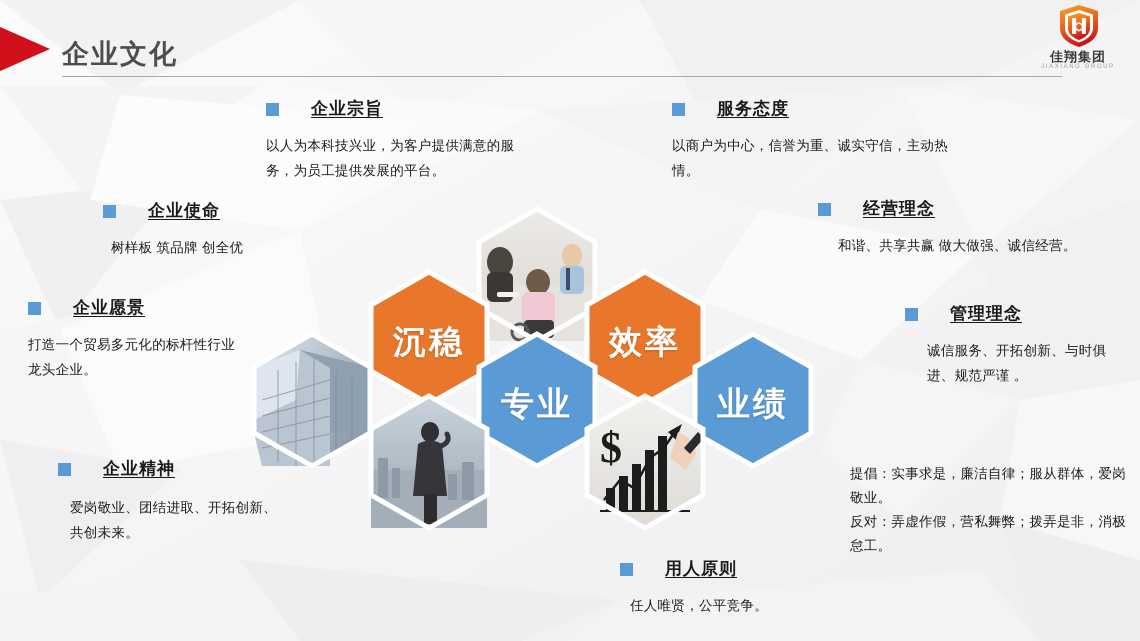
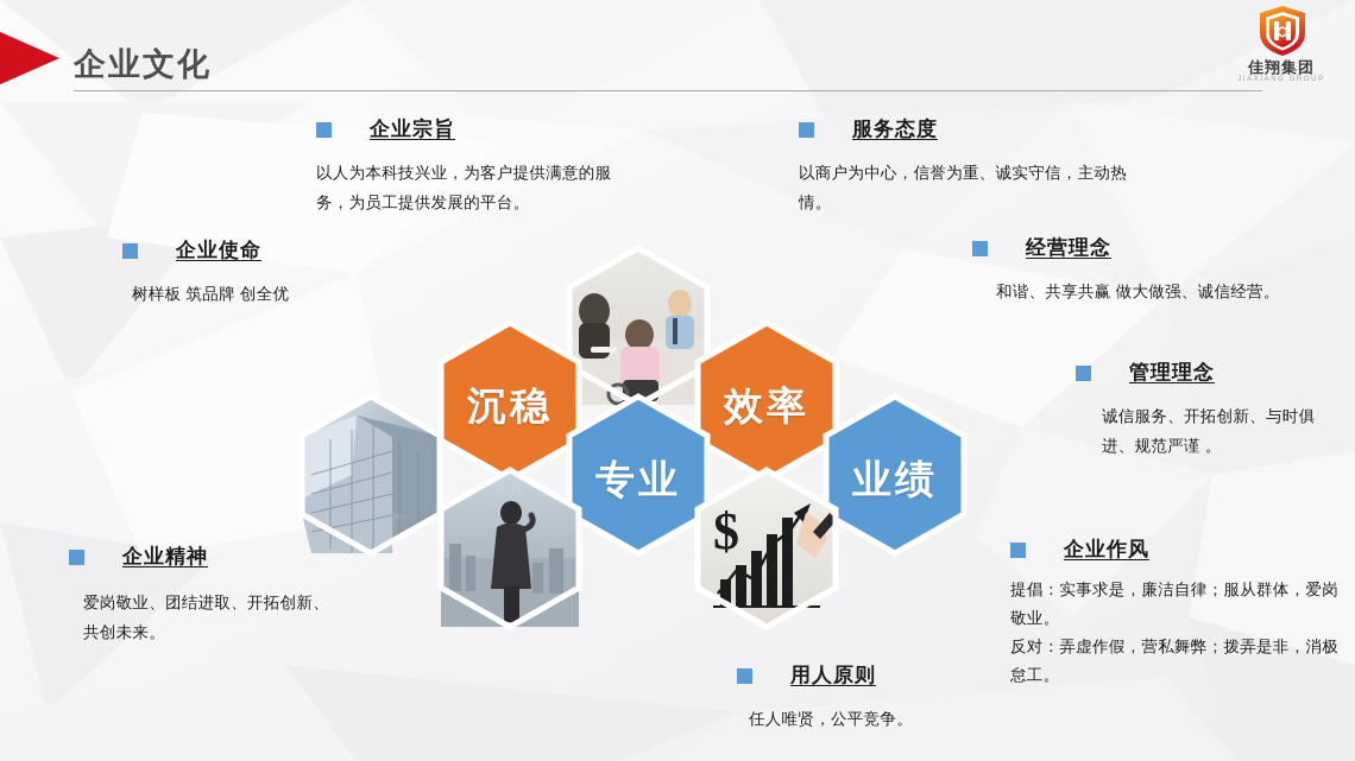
  企业文化
  佳翔集团
  $
  沉稳
  效率
  专业
  业绩
  企业宗旨
  以人为本科技兴业，为客户提供满意的服务，为员工提供发展的平台。
  服务态度
  以商户为中心，信誉为重、诚实守信，主动热情。
  企业使命
  树样板 筑品牌 创全优
- 企业愿景
- 打造一个贸易多元化的标杆性行业龙头企业。
  企业精神
  爱岗敬业、团结进取、开拓创新、共创未来。
  经营理念
  和谐、共享共赢 做大做强、诚信经营。
  管理理念
  诚信服务、开拓创新、与时俱进、规范严谨 。
+ 企业作风
  提倡：实事求是，廉洁自律；服从群体，爱岗敬业。
  反对：弄虚作假，营私舞弊；拨弄是非，消极怠工。
  用人原则
  任人唯贤，公平竞争。
